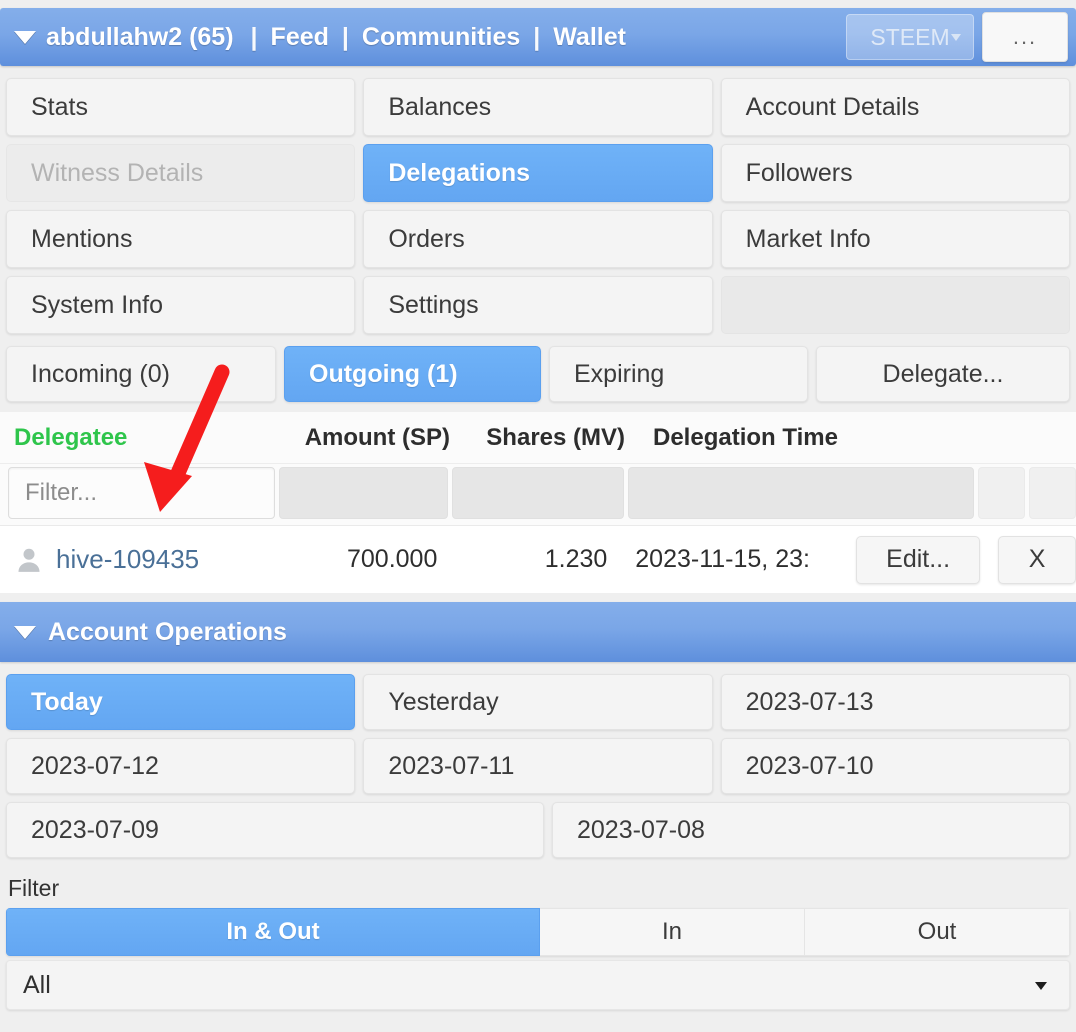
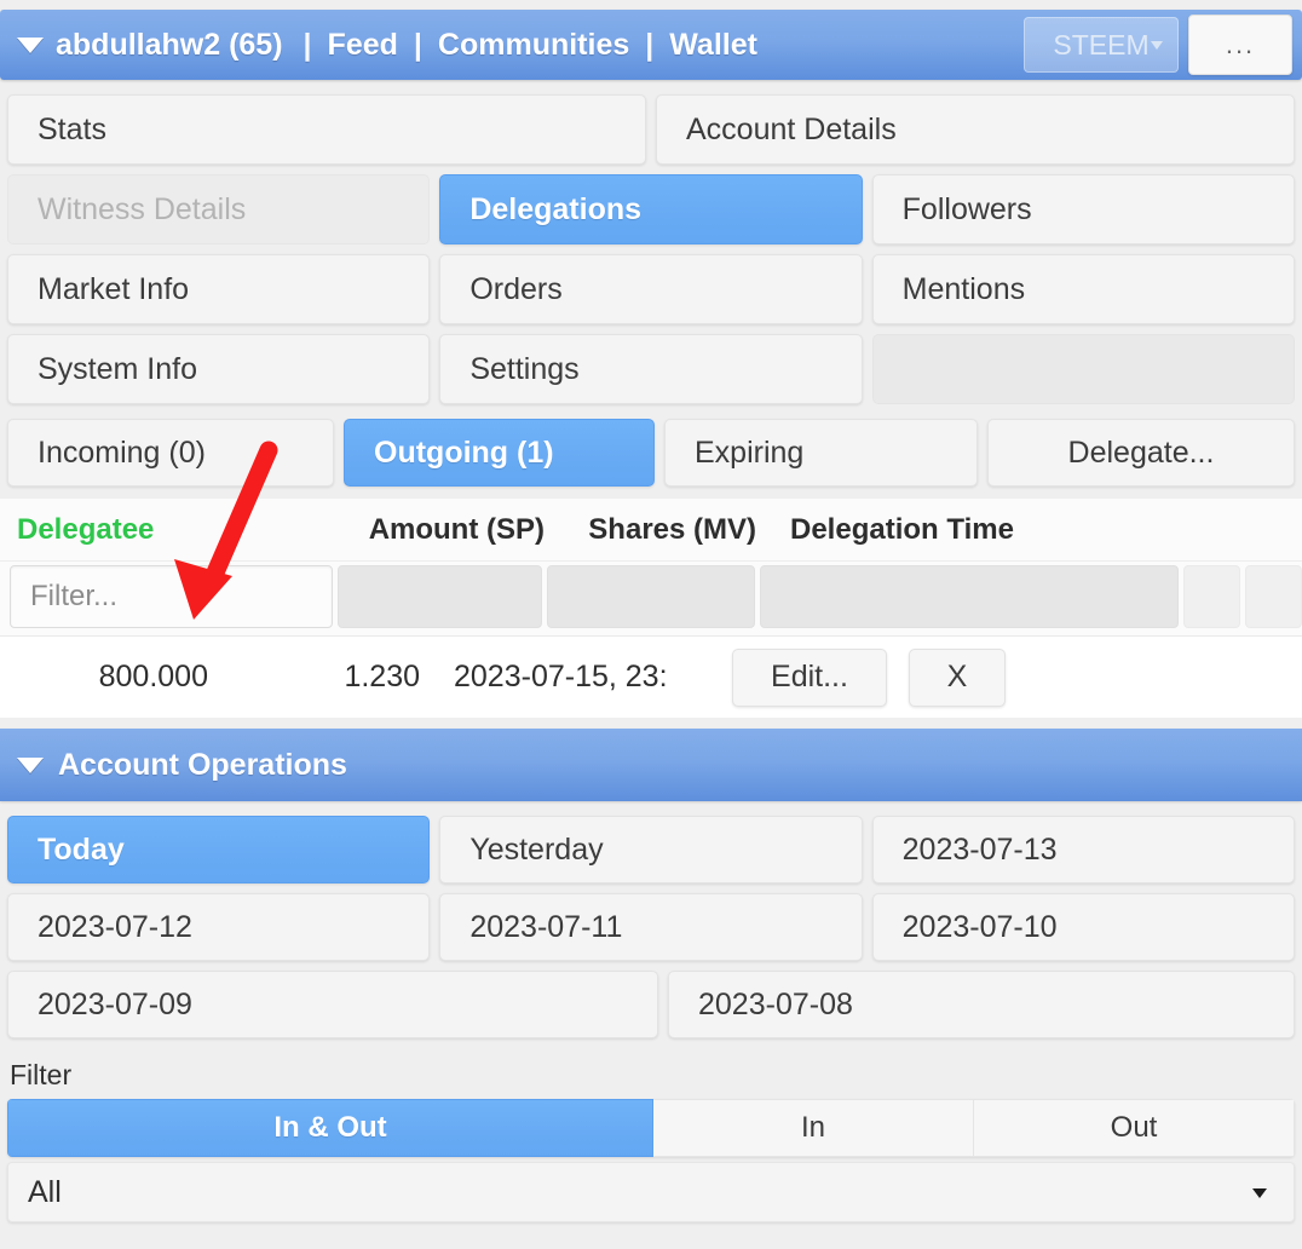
  abdullahw2 (65)
  |
  Feed
  |
  Communities
  |
  Wallet
  STEEM
  ...
  Stats
- Balances
  Account Details
  Witness Details
  Delegations
  Followers
- Mentions
+ Market Info
  Orders
- Market Info
+ Mentions
  System Info
  Settings
  Incoming (0)
  Outgoing (1)
  Expiring
  Delegate...
  Delegatee
  Amount (SP)
  Shares (MV)
  Delegation Time
  Filter...
- hive-109435
- 700.000
+ 800.000
  1.230
- 2023-11-15, 23:
+ 2023-07-15, 23:
  Edit...
  X
  Account Operations
  Today
  Yesterday
  2023-07-13
  2023-07-12
  2023-07-11
  2023-07-10
  2023-07-09
  2023-07-08
  Filter
  In & Out
  In
  Out
  All
